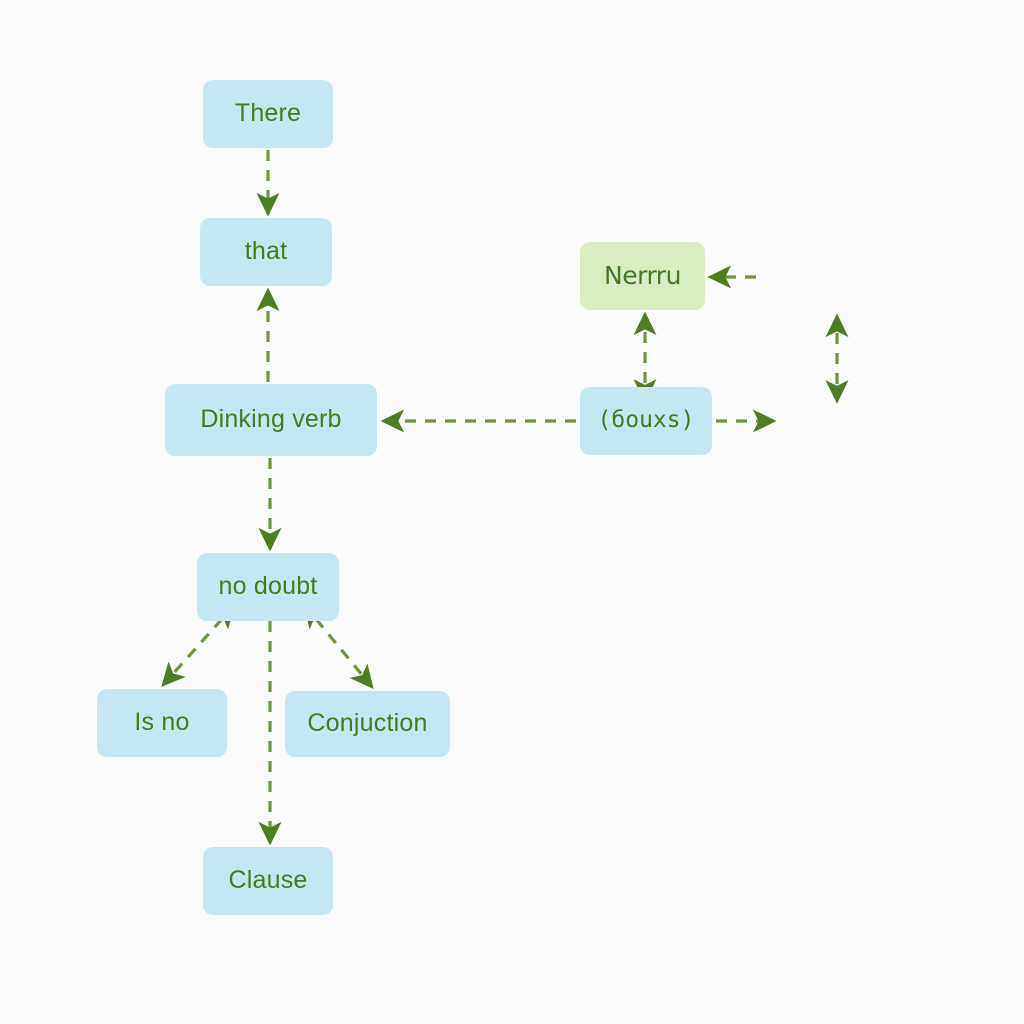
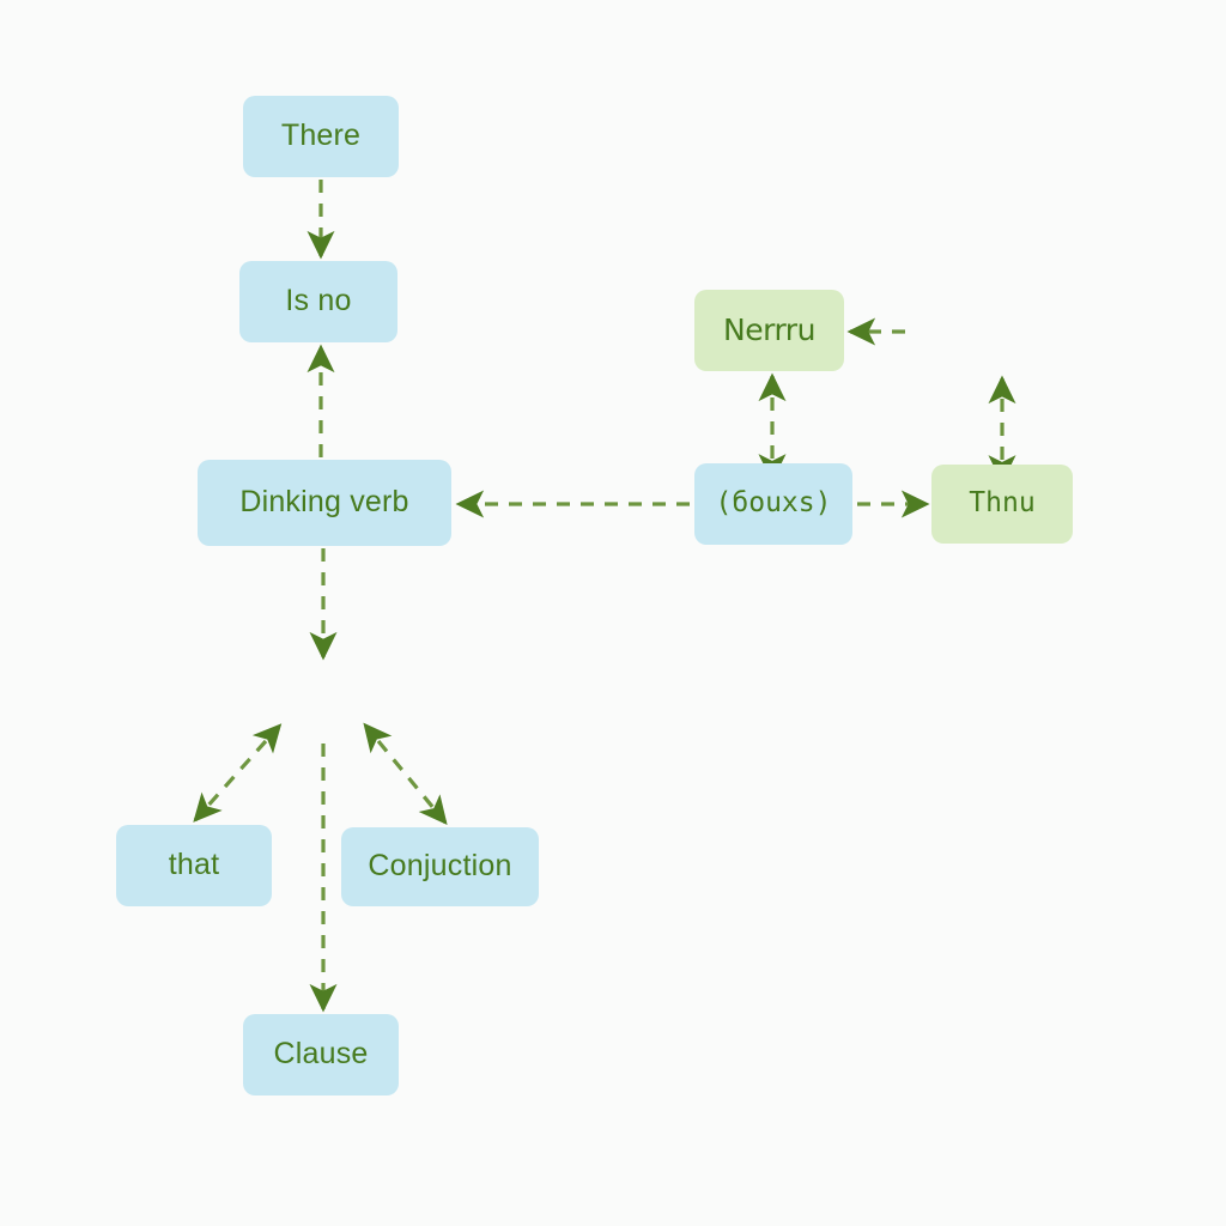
  There
- that
+ Is no
  Dinking verb
- no doubt
- Is no
+ that
  Conjuction
  Clause
  Nerrru
  (бouxs)
+ Thnu
